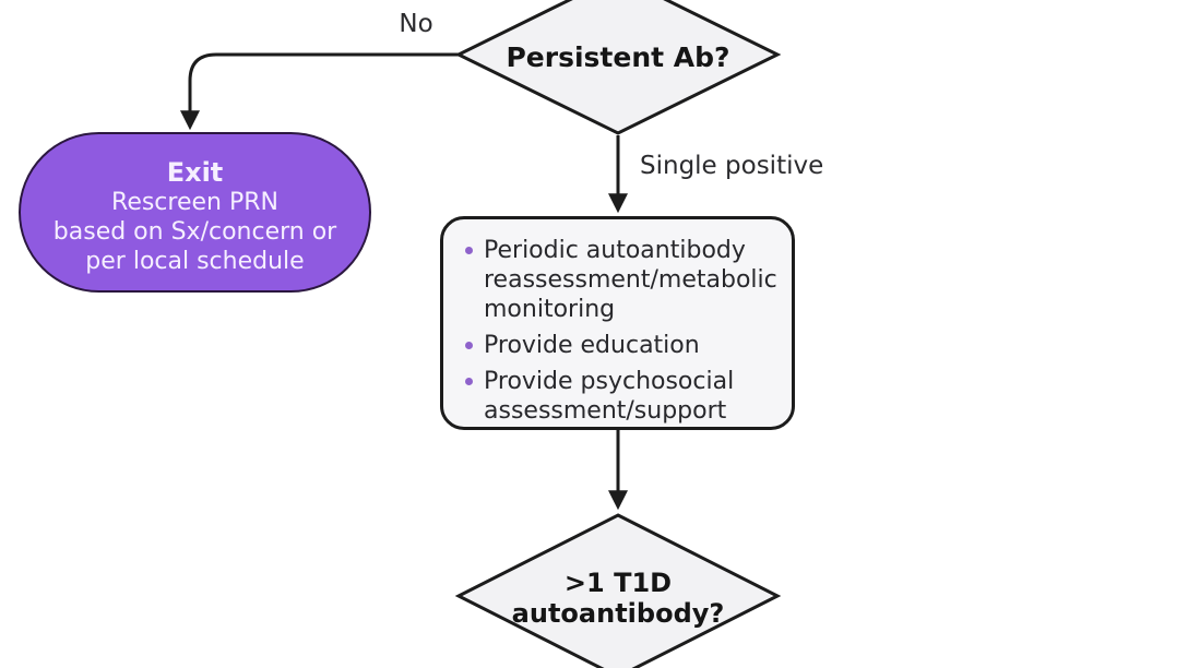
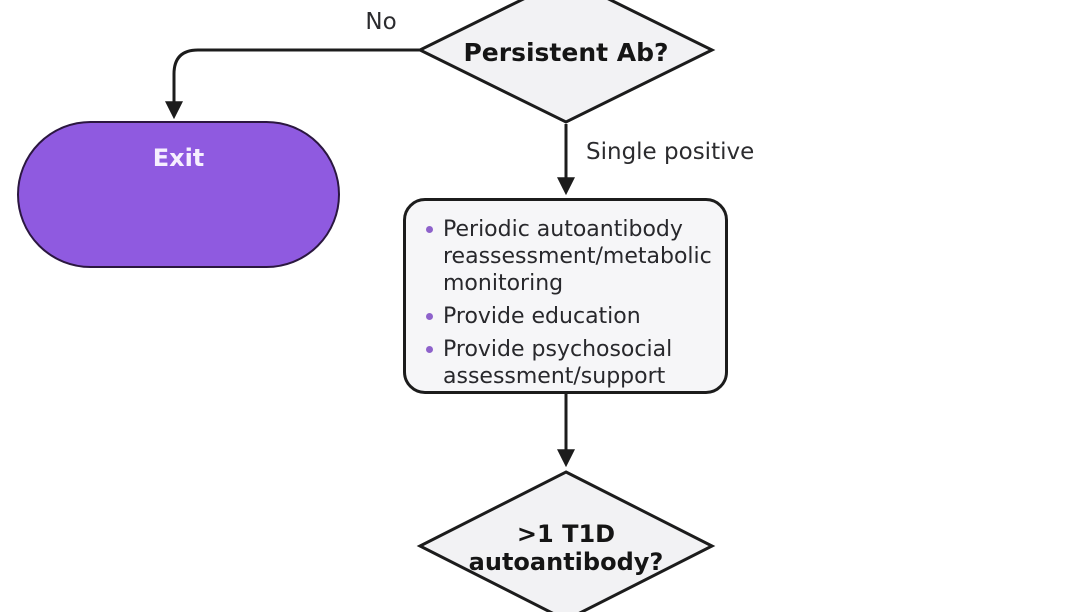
  No
  Single positive
  Persistent Ab?
  Exit
- Rescreen PRN
- based on Sx/concern or
- per local schedule
  Periodic autoantibody reassessment/metabolic monitoring
  Provide education
  Provide psychosocial assessment/support
  >1 T1D
  autoantibody?
